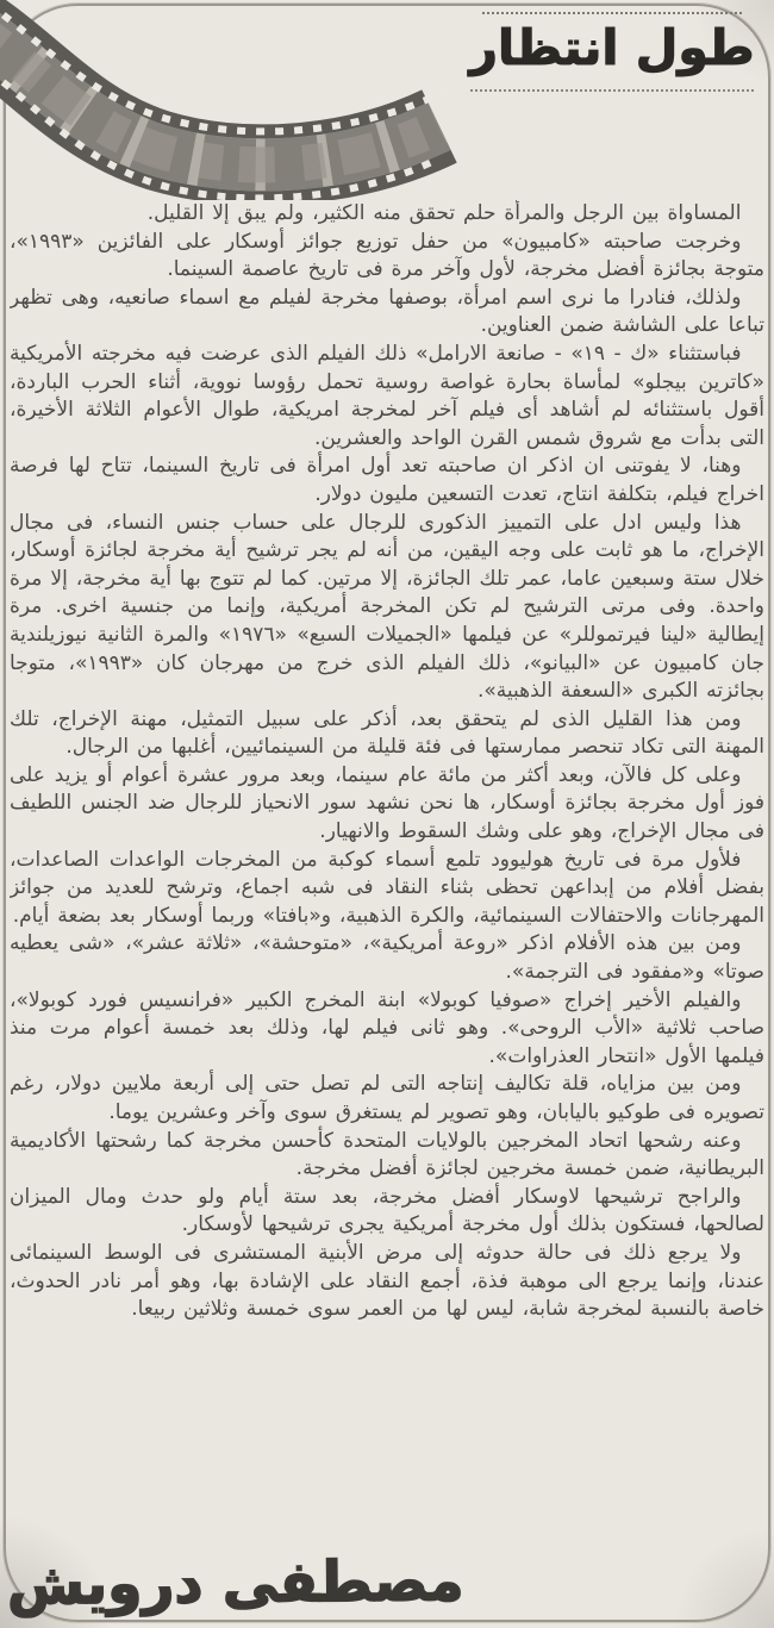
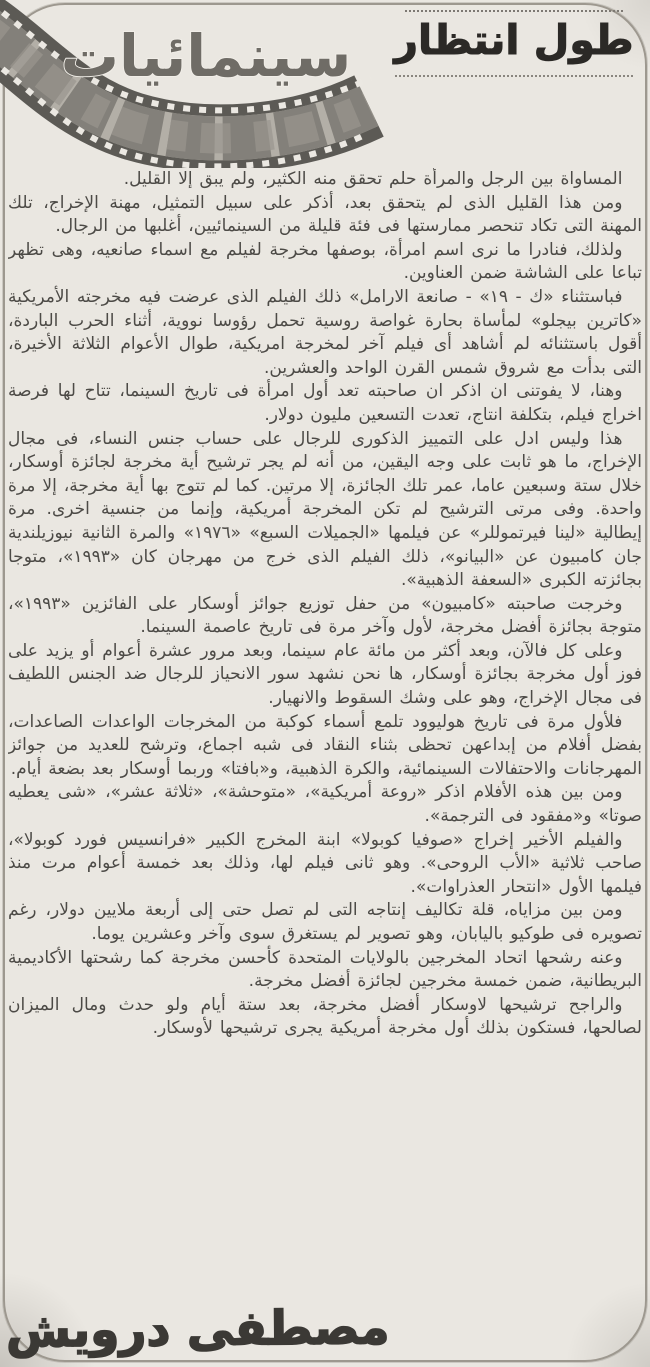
+ سينمائيات
  طول انتظار
  المساواة بين الرجل والمرأة حلم تحقق منه الكثير، ولم يبق إلا القليل.
- وخرجت صاحبته «كامبيون» من حفل توزيع جوائز أوسكار على الفائزين «١٩٩٣»، متوجة بجائزة أفضل مخرجة، لأول وآخر مرة فى تاريخ عاصمة السينما.
+ ومن هذا القليل الذى لم يتحقق بعد، أذكر على سبيل التمثيل، مهنة الإخراج، تلك المهنة التى تكاد تنحصر ممارستها فى فئة قليلة من السينمائيين، أغلبها من الرجال.
  ولذلك، فنادرا ما نرى اسم امرأة، بوصفها مخرجة لفيلم مع اسماء صانعيه، وهى تظهر تباعا على الشاشة ضمن العناوين.
  فباستثناء «ك - ١٩» - صانعة الارامل» ذلك الفيلم الذى عرضت فيه مخرجته الأمريكية «كاترين بيجلو» لمأساة بحارة غواصة روسية تحمل رؤوسا نووية، أثناء الحرب الباردة، أقول باستثنائه لم أشاهد أى فيلم آخر لمخرجة امريكية، طوال الأعوام الثلاثة الأخيرة، التى بدأت مع شروق شمس القرن الواحد والعشرين.
  وهنا، لا يفوتنى ان اذكر ان صاحبته تعد أول امرأة فى تاريخ السينما، تتاح لها فرصة اخراج فيلم، بتكلفة انتاج، تعدت التسعين مليون دولار.
  هذا وليس ادل على التمييز الذكورى للرجال على حساب جنس النساء، فى مجال الإخراج، ما هو ثابت على وجه اليقين، من أنه لم يجر ترشيح أية مخرجة لجائزة أوسكار، خلال ستة وسبعين عاما، عمر تلك الجائزة، إلا مرتين. كما لم تتوج بها أية مخرجة، إلا مرة واحدة. وفى مرتى الترشيح لم تكن المخرجة أمريكية، وإنما من جنسية اخرى. مرة إيطالية «لينا فيرتموللر» عن فيلمها «الجميلات السبع» «١٩٧٦» والمرة الثانية نيوزيلندية جان كامبيون عن «البيانو»، ذلك الفيلم الذى خرج من مهرجان كان «١٩٩٣»، متوجا بجائزته الكبرى «السعفة الذهبية».
- ومن هذا القليل الذى لم يتحقق بعد، أذكر على سبيل التمثيل، مهنة الإخراج، تلك المهنة التى تكاد تنحصر ممارستها فى فئة قليلة من السينمائيين، أغلبها من الرجال.
+ وخرجت صاحبته «كامبيون» من حفل توزيع جوائز أوسكار على الفائزين «١٩٩٣»، متوجة بجائزة أفضل مخرجة، لأول وآخر مرة فى تاريخ عاصمة السينما.
  وعلى كل فالآن، وبعد أكثر من مائة عام سينما، وبعد مرور عشرة أعوام أو يزيد على فوز أول مخرجة بجائزة أوسكار، ها نحن نشهد سور الانحياز للرجال ضد الجنس اللطيف فى مجال الإخراج، وهو على وشك السقوط والانهيار.
  فلأول مرة فى تاريخ هوليوود تلمع أسماء كوكبة من المخرجات الواعدات الصاعدات، بفضل أفلام من إبداعهن تحظى بثناء النقاد فى شبه اجماع، وترشح للعديد من جوائز المهرجانات والاحتفالات السينمائية، والكرة الذهبية، و«بافتا» وربما أوسكار بعد بضعة أيام.
  ومن بين هذه الأفلام اذكر «روعة أمريكية»، «متوحشة»، «ثلاثة عشر»، «شى يعطيه صوتا» و«مفقود فى الترجمة».
  والفيلم الأخير إخراج «صوفيا كوبولا» ابنة المخرج الكبير «فرانسيس فورد كوبولا»، صاحب ثلاثية «الأب الروحى». وهو ثانى فيلم لها، وذلك بعد خمسة أعوام مرت منذ فيلمها الأول «انتحار العذراوات».
  ومن بين مزاياه، قلة تكاليف إنتاجه التى لم تصل حتى إلى أربعة ملايين دولار، رغم تصويره فى طوكيو باليابان، وهو تصوير لم يستغرق سوى وآخر وعشرين يوما.
  وعنه رشحها اتحاد المخرجين بالولايات المتحدة كأحسن مخرجة كما رشحتها الأكاديمية البريطانية، ضمن خمسة مخرجين لجائزة أفضل مخرجة.
  والراجح ترشيحها لاوسكار أفضل مخرجة، بعد ستة أيام ولو حدث ومال الميزان لصالحها، فستكون بذلك أول مخرجة أمريكية يجرى ترشيحها لأوسكار.
- ولا يرجع ذلك فى حالة حدوثه إلى مرض الأبنية المستشرى فى الوسط السينمائى عندنا، وإنما يرجع الى موهبة فذة، أجمع النقاد على الإشادة بها، وهو أمر نادر الحدوث، خاصة بالنسبة لمخرجة شابة، ليس لها من العمر سوى خمسة وثلاثين ربيعا.
  مصطفى درويش
